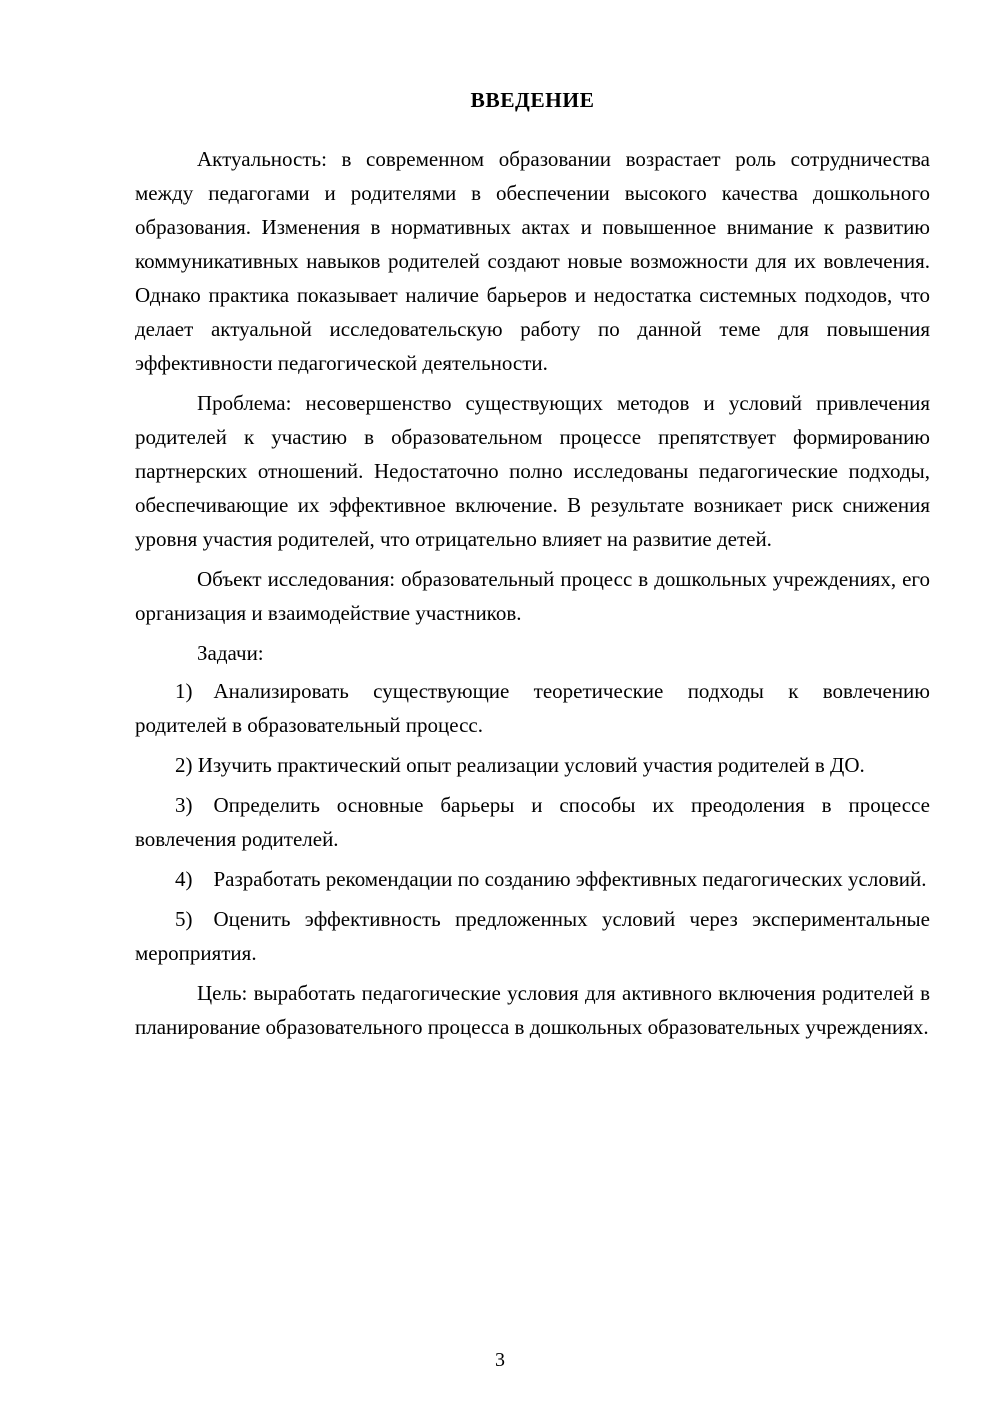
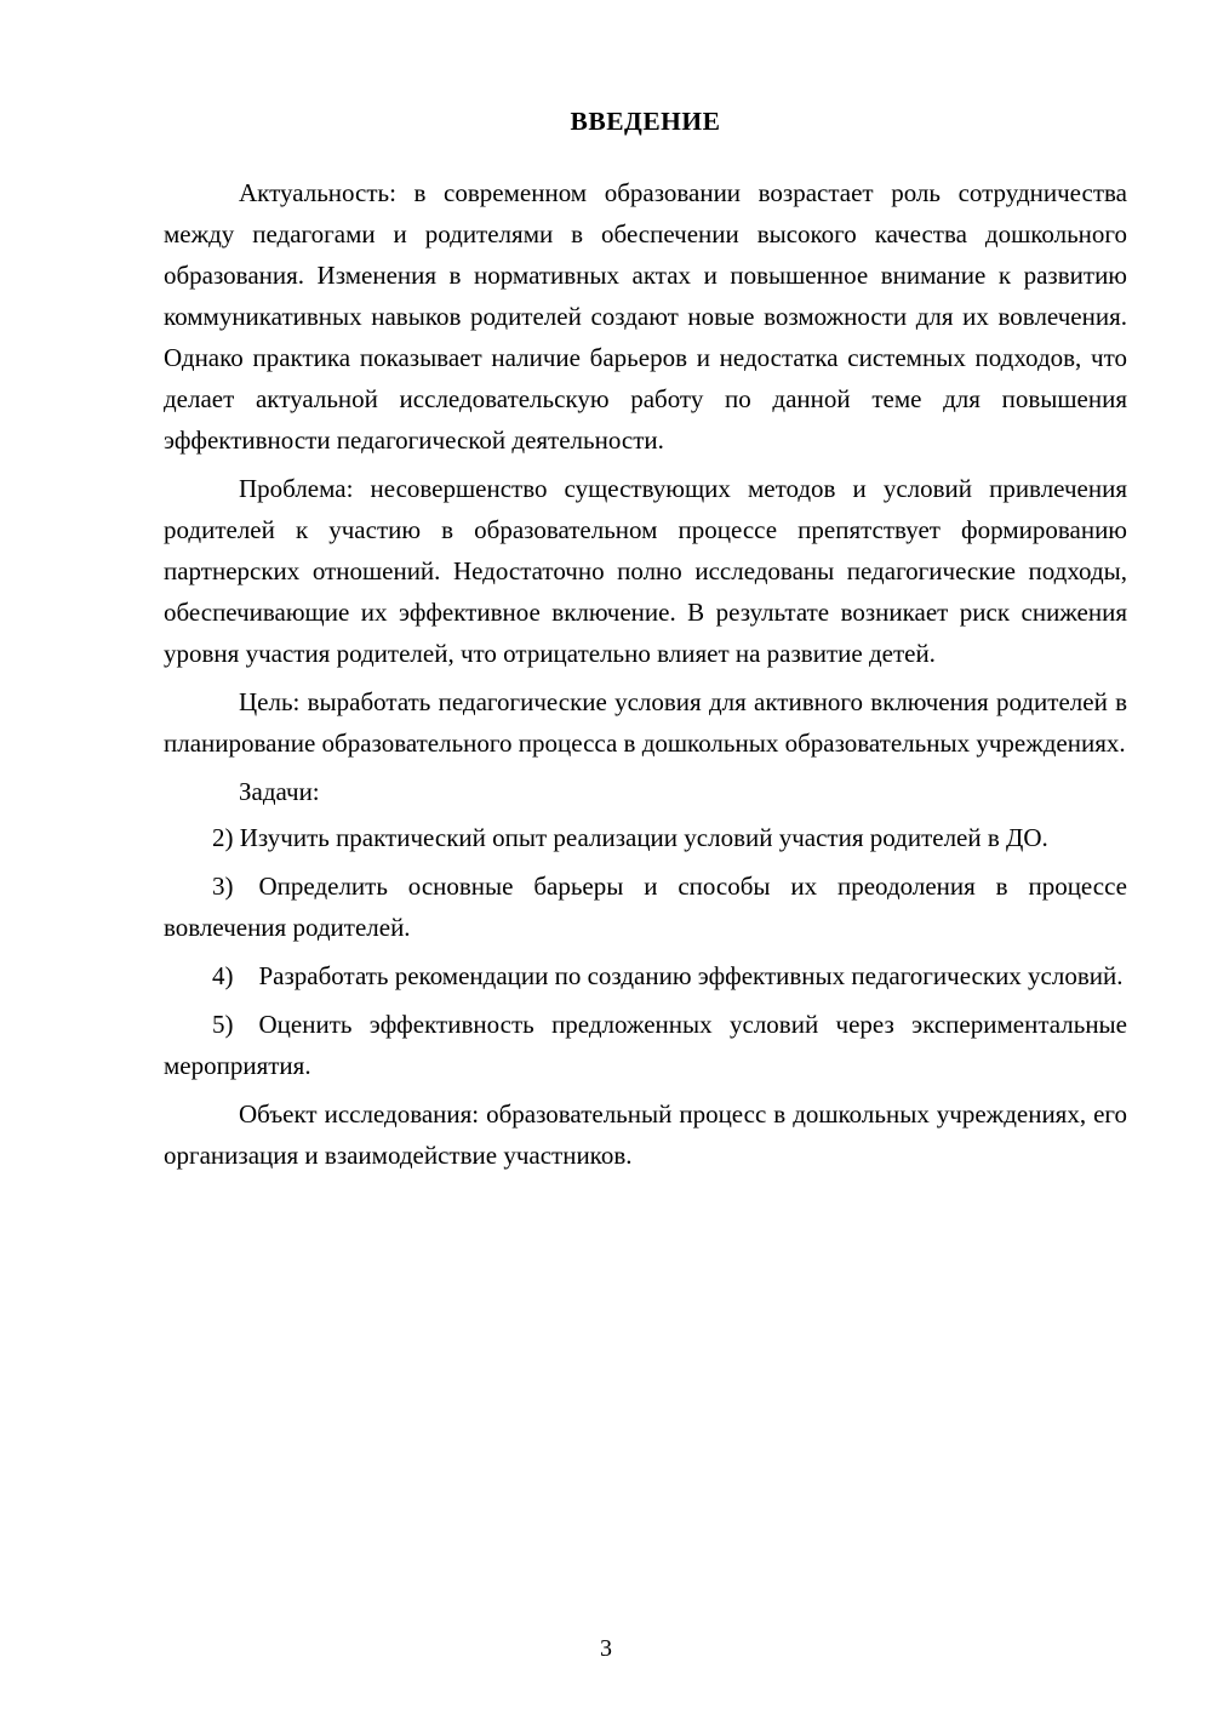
  ВВЕДЕНИЕ
  Актуальность: в современном образовании возрастает роль сотрудничества между педагогами и родителями в обеспечении высокого качества дошкольного образования. Изменения в нормативных актах и повышенное внимание к развитию коммуникативных навыков родителей создают новые возможности для их вовлечения. Однако практика показывает наличие барьеров и недостатка системных подходов, что делает актуальной исследовательскую работу по данной теме для повышения эффективности педагогической деятельности.
  Проблема: несовершенство существующих методов и условий привлечения родителей к участию в образовательном процессе препятствует формированию партнерских отношений. Недостаточно полно исследованы педагогические подходы, обеспечивающие их эффективное включение. В результате возникает риск снижения уровня участия родителей, что отрицательно влияет на развитие детей.
- Объект исследования: образовательный процесс в дошкольных учреждениях, его организация и взаимодействие участников.
+ Цель: выработать педагогические условия для активного включения родителей в планирование образовательного процесса в дошкольных образовательных учреждениях.
  Задачи:
- 1) Анализировать существующие теоретические подходы к вовлечению родителей в образовательный процесс.
  2) Изучить практический опыт реализации условий участия родителей в ДО.
  3) Определить основные барьеры и способы их преодоления в процессе вовлечения родителей.
  4) Разработать рекомендации по созданию эффективных педагогических условий.
  5) Оценить эффективность предложенных условий через экспериментальные мероприятия.
- Цель: выработать педагогические условия для активного включения родителей в планирование образовательного процесса в дошкольных образовательных учреждениях.
+ Объект исследования: образовательный процесс в дошкольных учреждениях, его организация и взаимодействие участников.
  3
